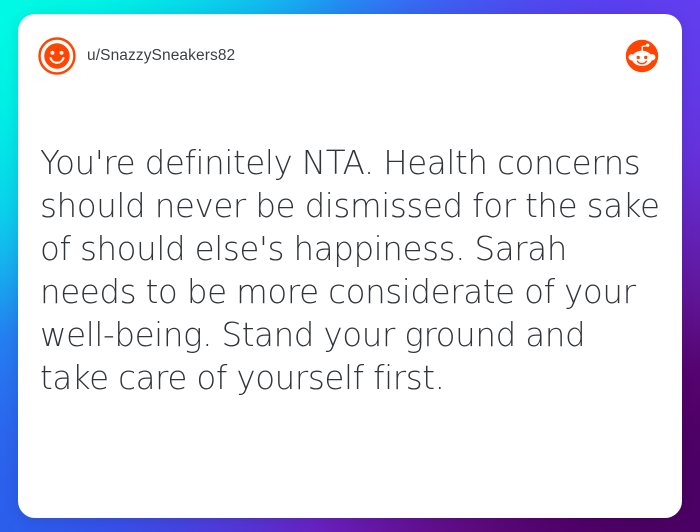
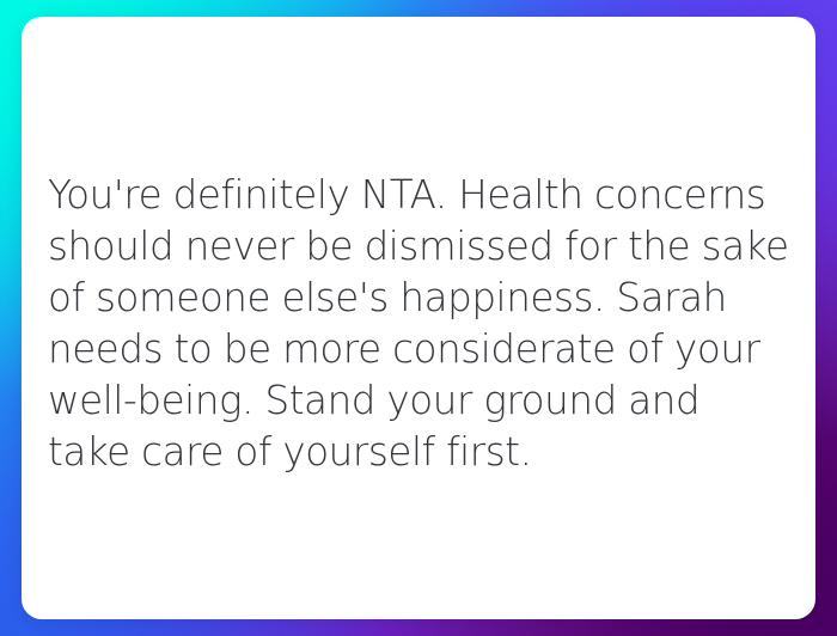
- u/SnazzySneakers82
- You're definitely NTA. Health concerns should never be dismissed for the sake of should else's happiness. Sarah needs to be more considerate of your well-being. Stand your ground and take care of yourself first.
+ You're definitely NTA. Health concerns should never be dismissed for the sake of someone else's happiness. Sarah needs to be more considerate of your well-being. Stand your ground and take care of yourself first.
